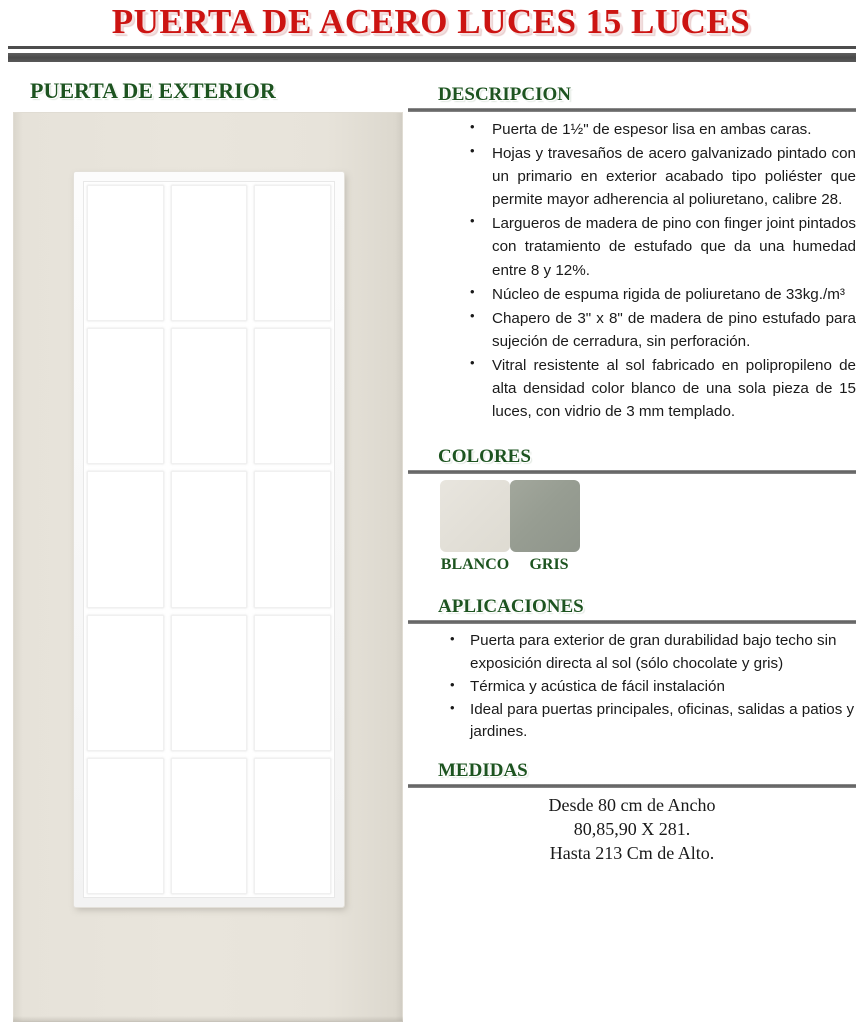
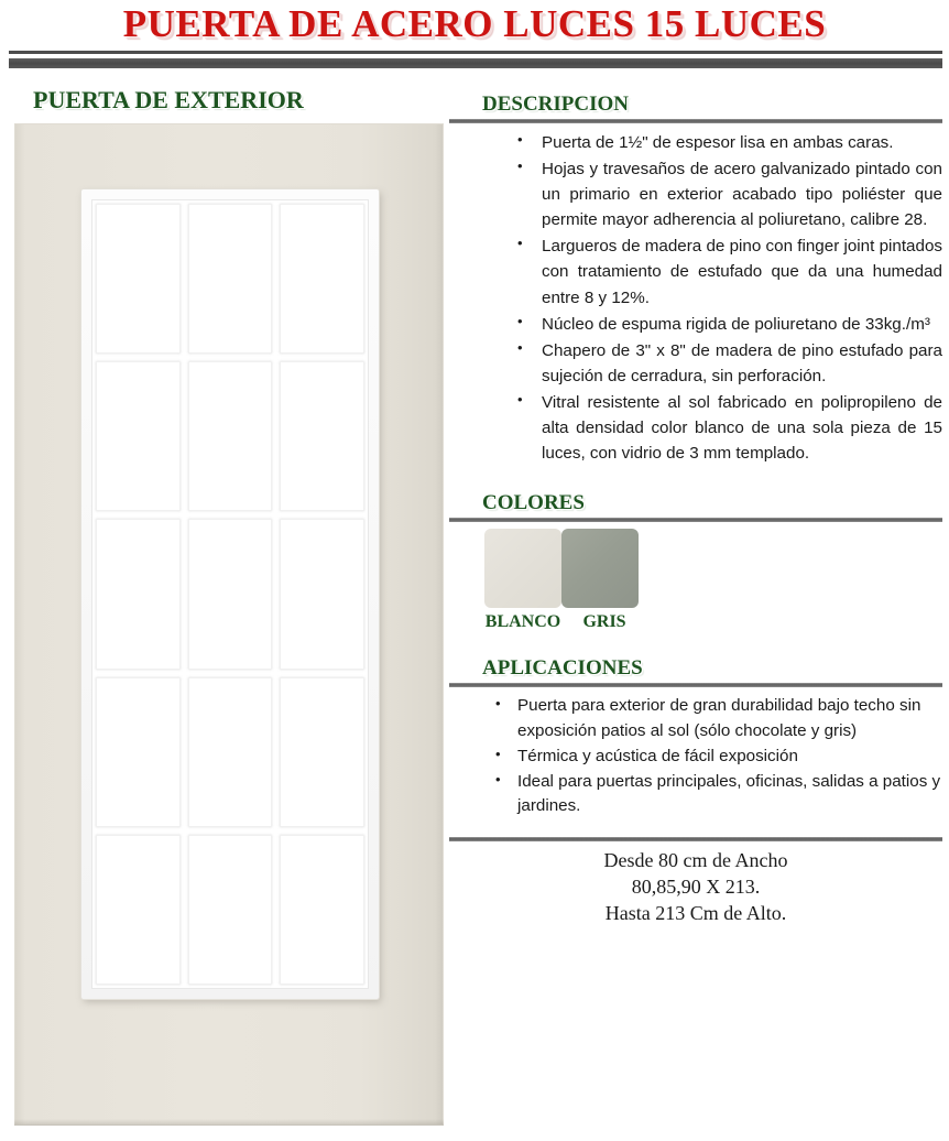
  PUERTA DE ACERO LUCES 15 LUCES
  PUERTA DE EXTERIOR
  DESCRIPCION
  Puerta de 1½" de espesor lisa en ambas caras.
  Hojas y travesaños de acero galvanizado pintado con un primario en exterior acabado tipo poliéster que permite mayor adherencia al poliuretano, calibre 28.
  Largueros de madera de pino con finger joint pintados con tratamiento de estufado que da una humedad entre 8 y 12%.
  Núcleo de espuma rigida de poliuretano de 33kg./m³
  Chapero de 3" x 8" de madera de pino estufado para sujeción de cerradura, sin perforación.
  Vitral resistente al sol fabricado en polipropileno de alta densidad color blanco de una sola pieza de 15 luces, con vidrio de 3 mm templado.
  COLORES
  BLANCO
  GRIS
  APLICACIONES
- Puerta para exterior de gran durabilidad bajo techo sin exposición directa al sol (sólo chocolate y gris)
+ Puerta para exterior de gran durabilidad bajo techo sin exposición patios al sol (sólo chocolate y gris)
- Térmica y acústica de fácil instalación
+ Térmica y acústica de fácil exposición
  Ideal para puertas principales, oficinas, salidas a patios y jardines.
- MEDIDAS
  Desde 80 cm de Ancho
- 80,85,90 X 281.
+ 80,85,90 X 213.
  Hasta 213 Cm de Alto.
